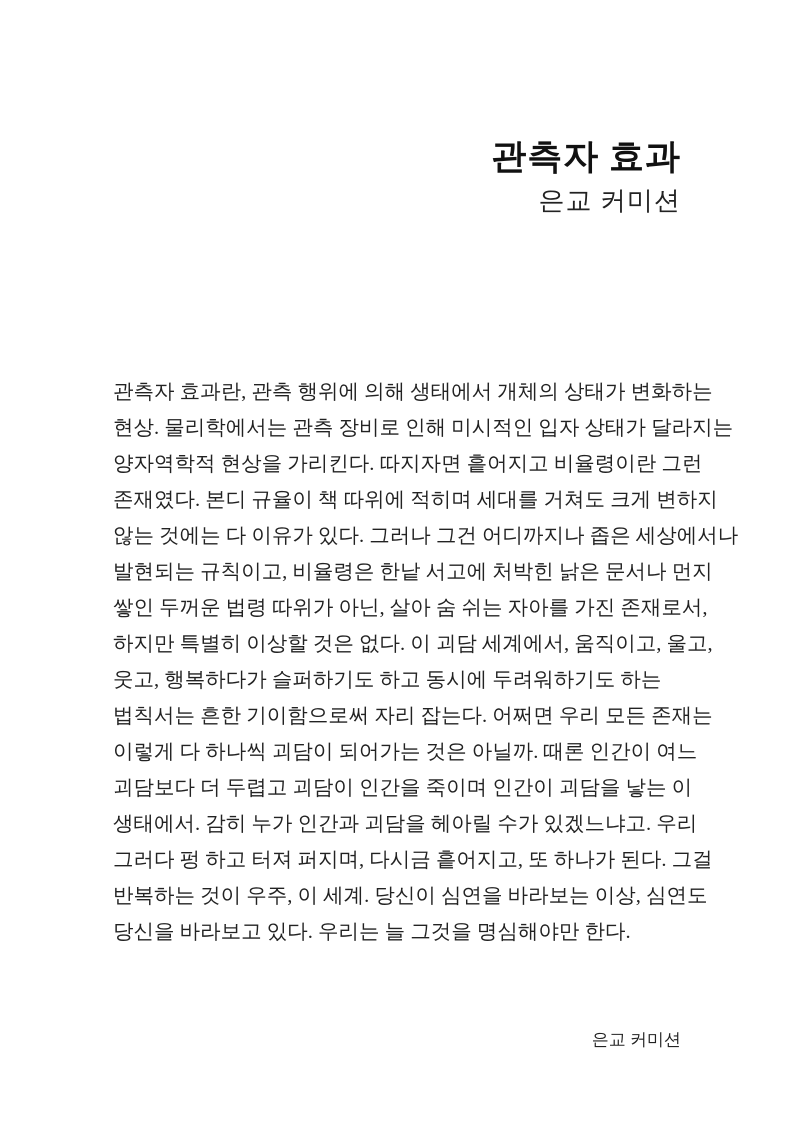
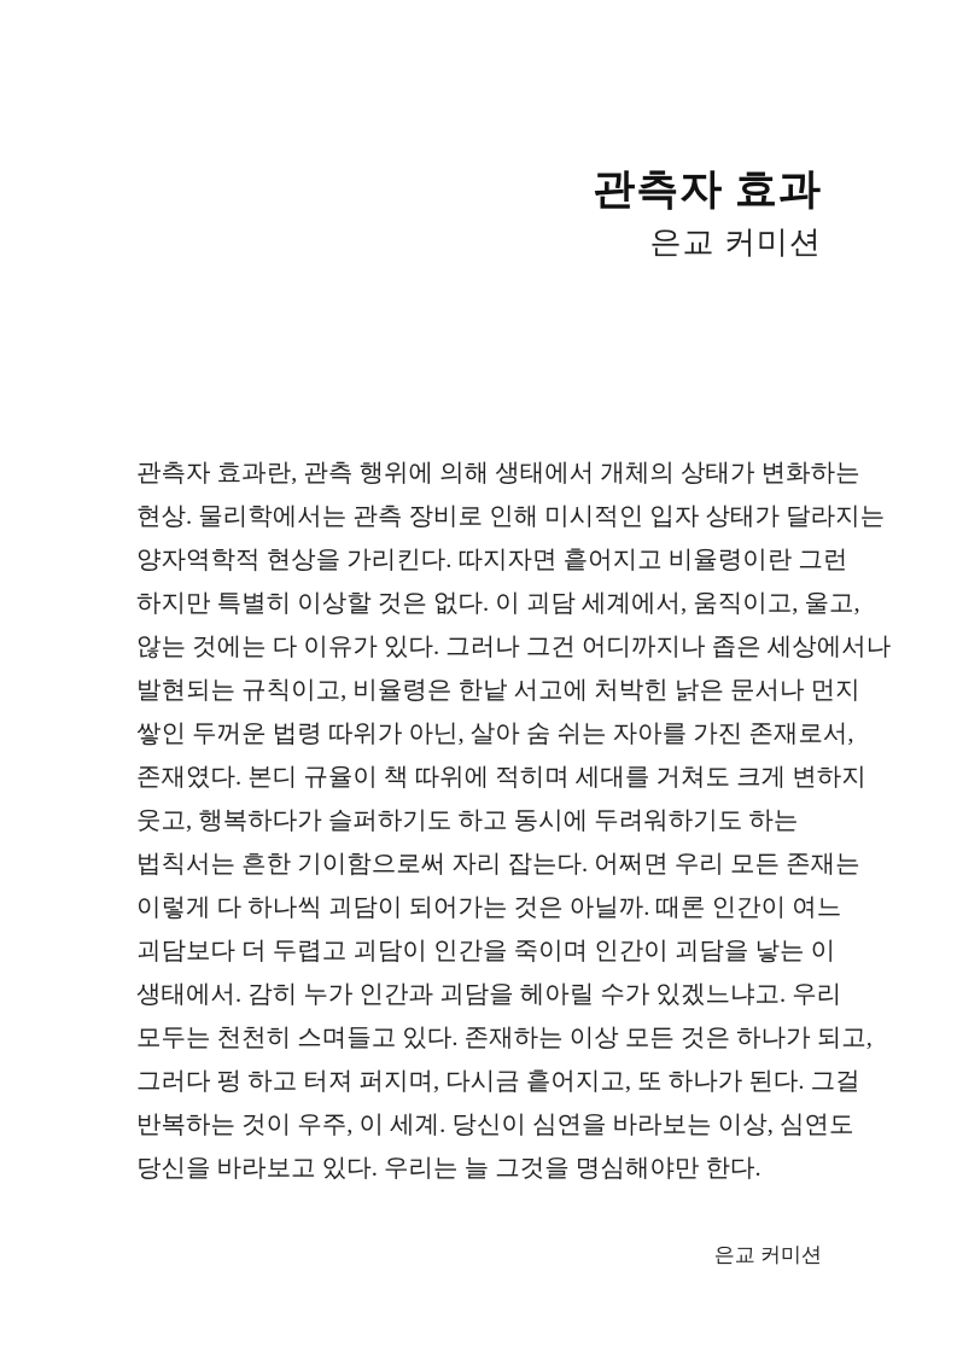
  관측자 효과
  은교 커미션
  관측자 효과란, 관측 행위에 의해 생태에서 개체의 상태가 변화하는
  현상. 물리학에서는 관측 장비로 인해 미시적인 입자 상태가 달라지는
  양자역학적 현상을 가리킨다. 따지자면 흩어지고 비율령이란 그런
- 존재였다. 본디 규율이 책 따위에 적히며 세대를 거쳐도 크게 변하지
+ 하지만 특별히 이상할 것은 없다. 이 괴담 세계에서, 움직이고, 울고,
  않는 것에는 다 이유가 있다. 그러나 그건 어디까지나 좁은 세상에서나
  발현되는 규칙이고, 비율령은 한낱 서고에 처박힌 낡은 문서나 먼지
  쌓인 두꺼운 법령 따위가 아닌, 살아 숨 쉬는 자아를 가진 존재로서,
- 하지만 특별히 이상할 것은 없다. 이 괴담 세계에서, 움직이고, 울고,
+ 존재였다. 본디 규율이 책 따위에 적히며 세대를 거쳐도 크게 변하지
  웃고, 행복하다가 슬퍼하기도 하고 동시에 두려워하기도 하는
  법칙서는 흔한 기이함으로써 자리 잡는다. 어쩌면 우리 모든 존재는
  이렇게 다 하나씩 괴담이 되어가는 것은 아닐까. 때론 인간이 여느
  괴담보다 더 두렵고 괴담이 인간을 죽이며 인간이 괴담을 낳는 이
  생태에서. 감히 누가 인간과 괴담을 헤아릴 수가 있겠느냐고. 우리
+ 모두는 천천히 스며들고 있다. 존재하는 이상 모든 것은 하나가 되고,
  그러다 펑 하고 터져 퍼지며, 다시금 흩어지고, 또 하나가 된다. 그걸
  반복하는 것이 우주, 이 세계. 당신이 심연을 바라보는 이상, 심연도
  당신을 바라보고 있다. 우리는 늘 그것을 명심해야만 한다.
  은교 커미션
